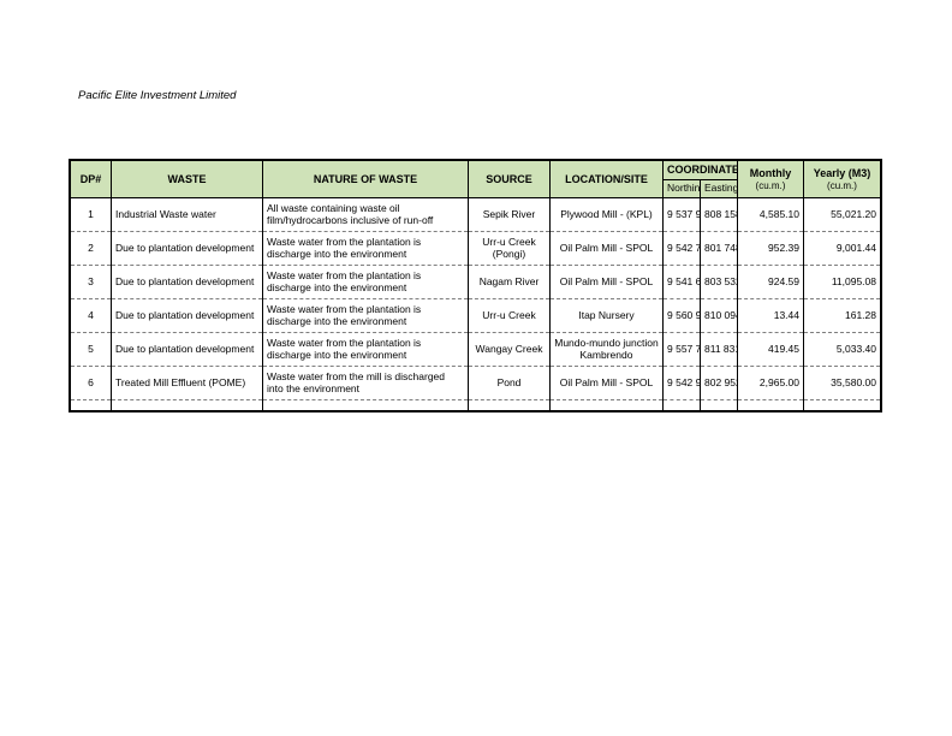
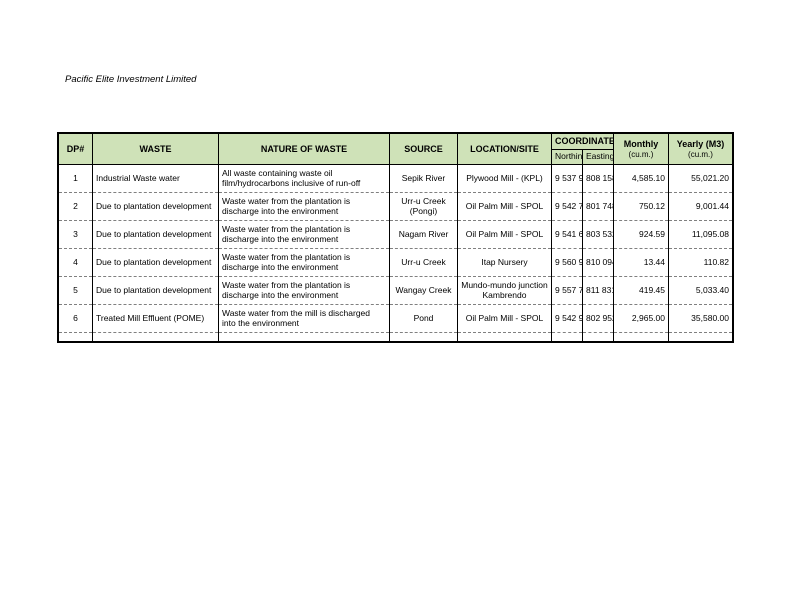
  Pacific Elite Investment Limited
  DP#	WASTE	NATURE OF WASTE	SOURCE	LOCATION/SITE	COORDINATE	Monthly (cu.m.)	Yearly (M3) (cu.m.)
  Northin	Easting
  1	Industrial Waste water	All waste containing waste oil film/hydrocarbons inclusive of run-off	Sepik River	Plywood Mill - (KPL)	9 537 9	808 15	4,585.10	55,021.20
- 2	Due to plantation development	Waste water from the plantation is discharge into the environment	Urr-u Creek (Pongi)	Oil Palm Mill - SPOL	9 542 7	801 74	952.39	9,001.44
+ 2	Due to plantation development	Waste water from the plantation is discharge into the environment	Urr-u Creek (Pongi)	Oil Palm Mill - SPOL	9 542 7	801 74	750.12	9,001.44
  3	Due to plantation development	Waste water from the plantation is discharge into the environment	Nagam River	Oil Palm Mill - SPOL	9 541 6	803 53	924.59	11,095.08
- 4	Due to plantation development	Waste water from the plantation is discharge into the environment	Urr-u Creek	Itap Nursery	9 560 9	810 09	13.44	161.28
+ 4	Due to plantation development	Waste water from the plantation is discharge into the environment	Urr-u Creek	Itap Nursery	9 560 9	810 09	13.44	110.82
  5	Due to plantation development	Waste water from the plantation is discharge into the environment	Wangay Creek	Mundo-mundo junction Kambrendo	9 557 7	811 83	419.45	5,033.40
  6	Treated Mill Effluent (POME)	Waste water from the mill is discharged into the environment	Pond	Oil Palm Mill - SPOL	9 542 9	802 95	2,965.00	35,580.00
